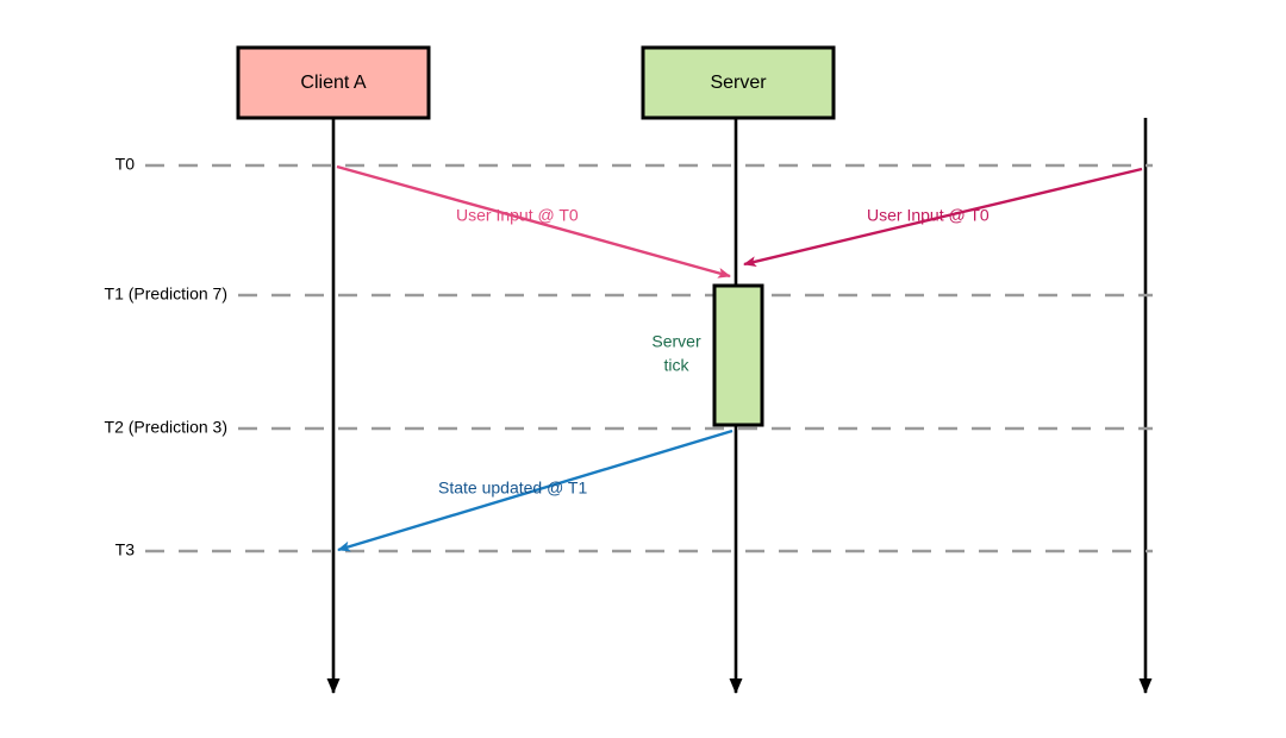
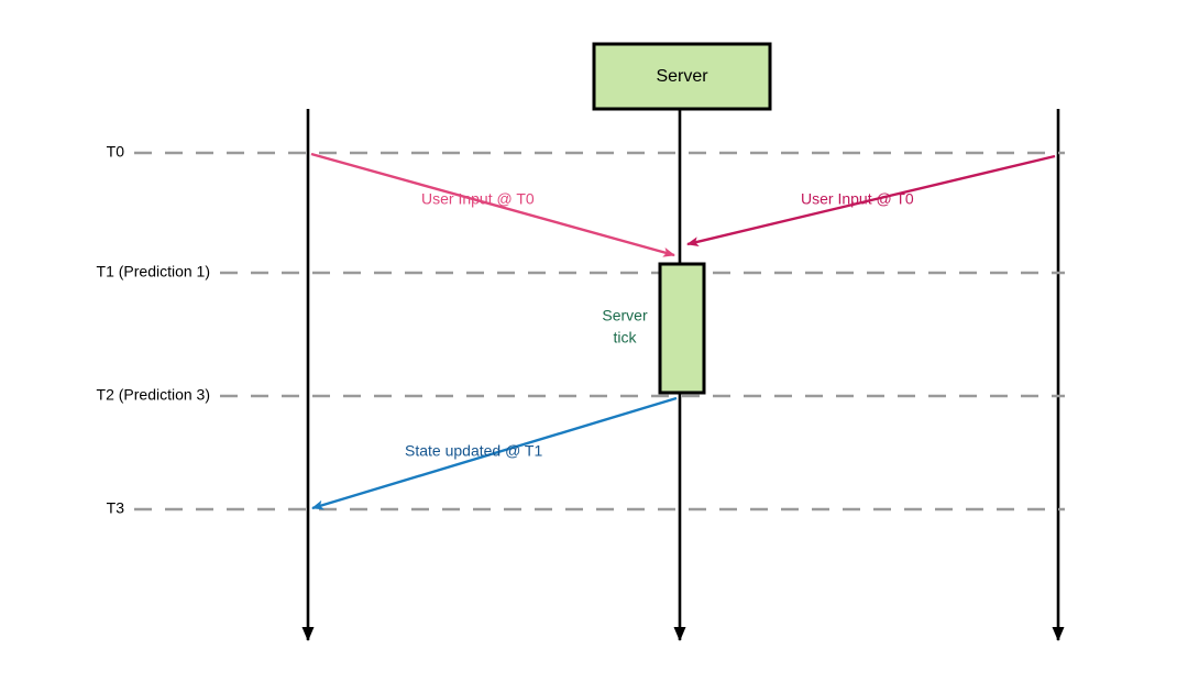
  T0
- T1 (Prediction 7)
+ T1 (Prediction 1)
  T2 (Prediction 3)
  T3
  Server
  tick
  User Input @ T0
  User Input @ T0
  State updated @ T1
- Client A
  Server
